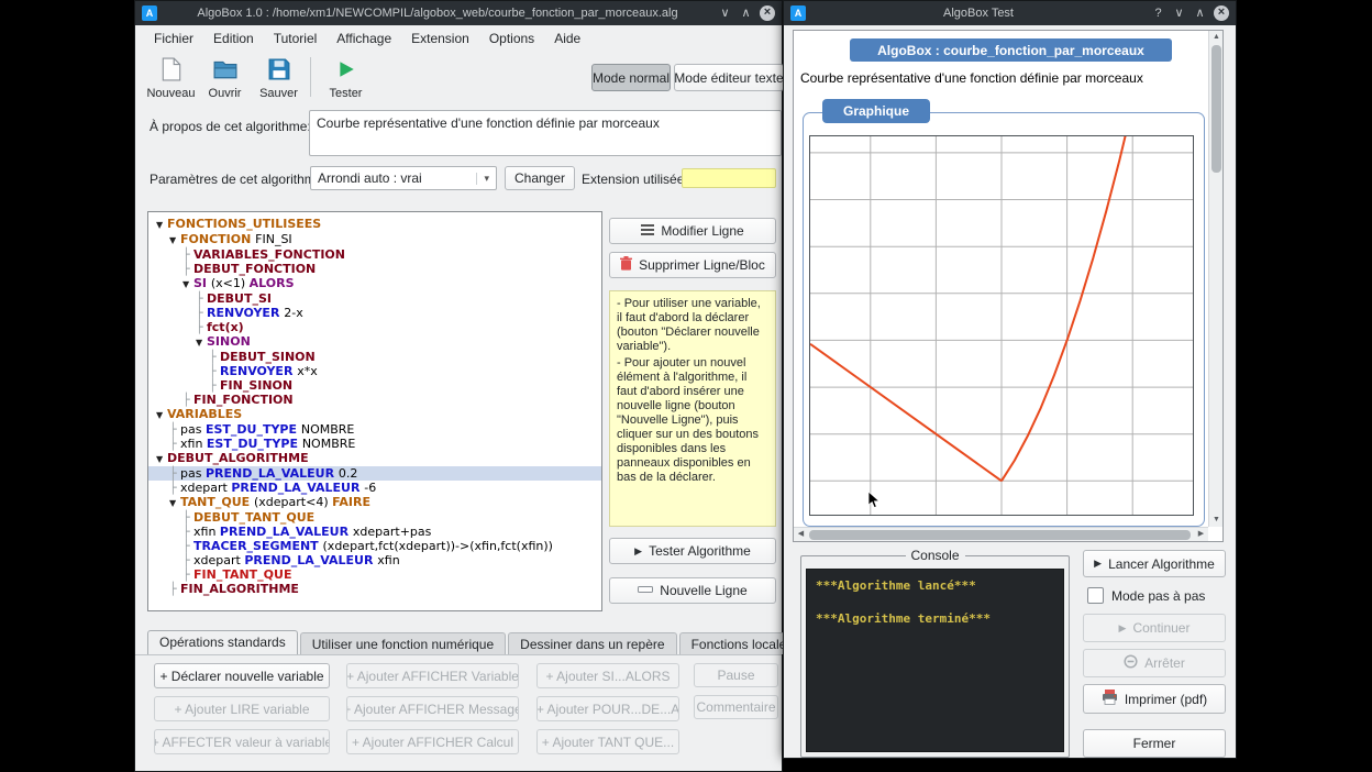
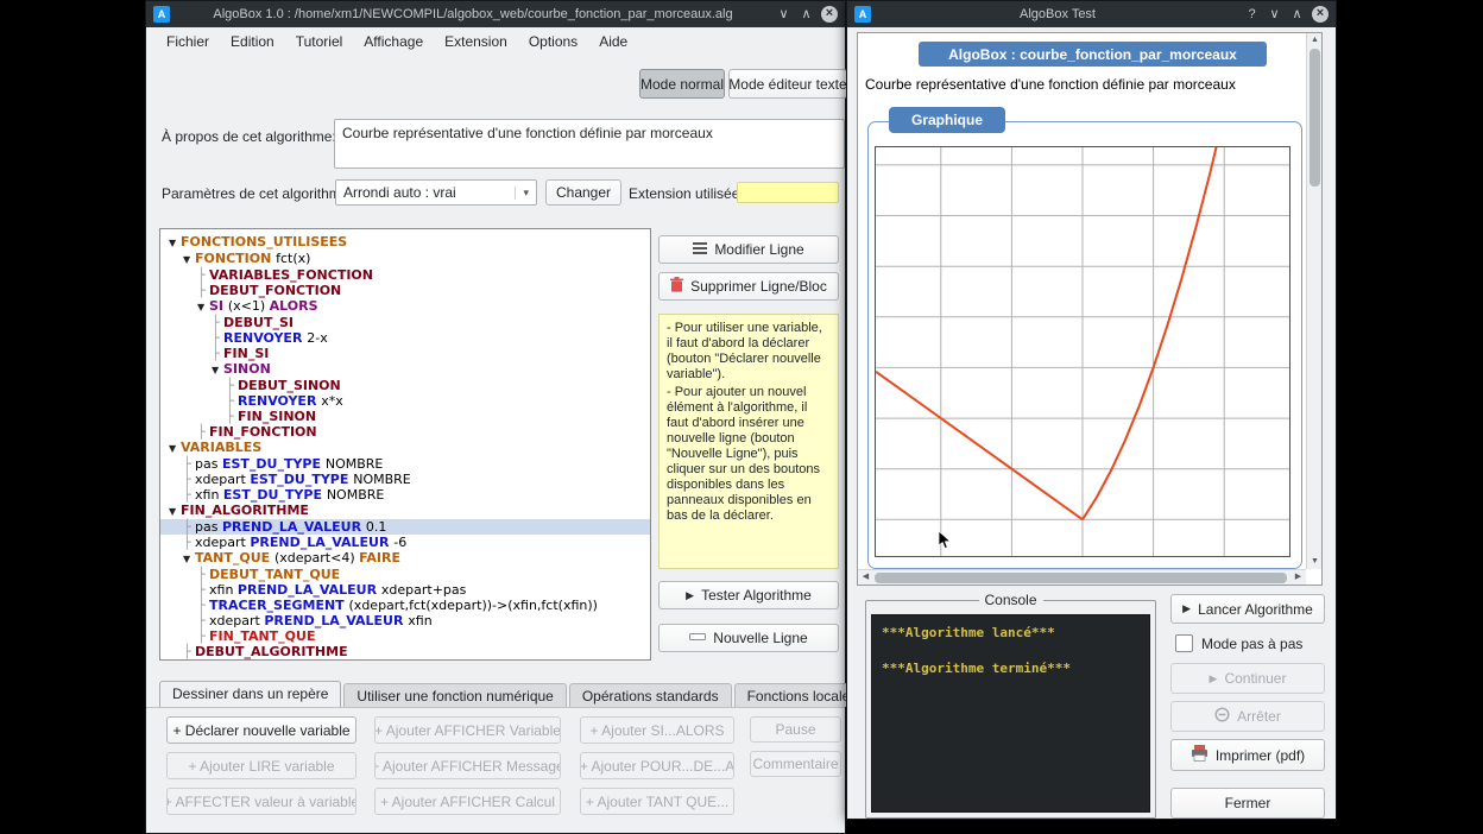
  A
  AlgoBox 1.0 : /home/xm1/NEWCOMPIL/algobox_web/courbe_fonction_par_morceaux.alg
  ∨
  ∧
  ×
  Fichier
  Edition
  Tutoriel
  Affichage
  Extension
  Options
  Aide
- Nouveau
- Ouvrir
- Sauver
- Tester
  Mode normal
  Mode éditeur texte
  À propos de cet algorithme
  Courbe représentative d'une fonction définie par morceaux
  Paramètres de cet algorith
  Arrondi auto : vrai
  ▾
  Changer
  Extension utilisé
  ▼ FONCTIONS_UTILISEES
- ▼ FONCTION FIN_SI
+ ▼ FONCTION fct(x)
  ├ VARIABLES_FONCTION
  ├ DEBUT_FONCTION
  ▼ SI (x<1) ALORS
  ├ DEBUT_SI
  ├ RENVOYER 2-x
- ├ fct(x)
+ ├ FIN_SI
  ▼ SINON
  ├ DEBUT_SINON
  ├ RENVOYER x*x
  ├ FIN_SINON
  ├ FIN_FONCTION
  ▼ VARIABLES
  ├ pas EST_DU_TYPE NOMBRE
+ ├ xdepart EST_DU_TYPE NOMBRE
  ├ xfin EST_DU_TYPE NOMBRE
- ▼ DEBUT_ALGORITHME
+ ▼ FIN_ALGORITHME
- ├ pas PREND_LA_VALEUR 0.2
+ ├ pas PREND_LA_VALEUR 0.1
  ├ xdepart PREND_LA_VALEUR -6
  ▼ TANT_QUE (xdepart<4) FAIRE
  ├ DEBUT_TANT_QUE
  ├ xfin PREND_LA_VALEUR xdepart+pas
  ├ TRACER_SEGMENT (xdepart,fct(xdepart))->(xfin,fct(xfin))
  ├ xdepart PREND_LA_VALEUR xfin
  ├ FIN_TANT_QUE
- ├ FIN_ALGORITHME
+ ├ DEBUT_ALGORITHME
  Modifier Ligne
  Supprimer Ligne/Bloc
  - Pour utiliser une variable, il faut d'abord la déclarer (bouton "Déclarer nouvelle variable").
  - Pour ajouter un nouvel élément à l'algorithme, il faut d'abord insérer une nouvelle ligne (bouton "Nouvelle Ligne"), puis cliquer sur un des boutons disponibles dans les panneaux disponibles en bas de la déclarer.
  ▶
  Tester Algorithme
  Nouvelle Ligne
- Opérations standards
+ Dessiner dans un repère
  Utiliser une fonction numérique
- Dessiner dans un repère
+ Opérations standards
  Fonctions local
  + Déclarer nouvelle variable
  + Ajouter LIRE variable
  + AFFECTER valeur à variable
  + Ajouter AFFICHER Variable
  + Ajouter AFFICHER Message
  + Ajouter AFFICHER Calcul
  + Ajouter SI...ALORS
  + Ajouter POUR...DE...A
  + Ajouter TANT QUE...
  Pause
  Commentaire
  A
  AlgoBox Test
  ?
  ∨
  ∧
  ×
  AlgoBox : courbe_fonction_par_morceaux
  Courbe représentative d'une fonction définie par morceaux
  Graphique
  Console
  ***Algorithme lancé***
  ***Algorithme terminé***
  ▶
  Lancer Algorithme
  Mode pas à pas
  ▶
  Continuer
  Arrêter
  Imprimer (pdf)
  Fermer
